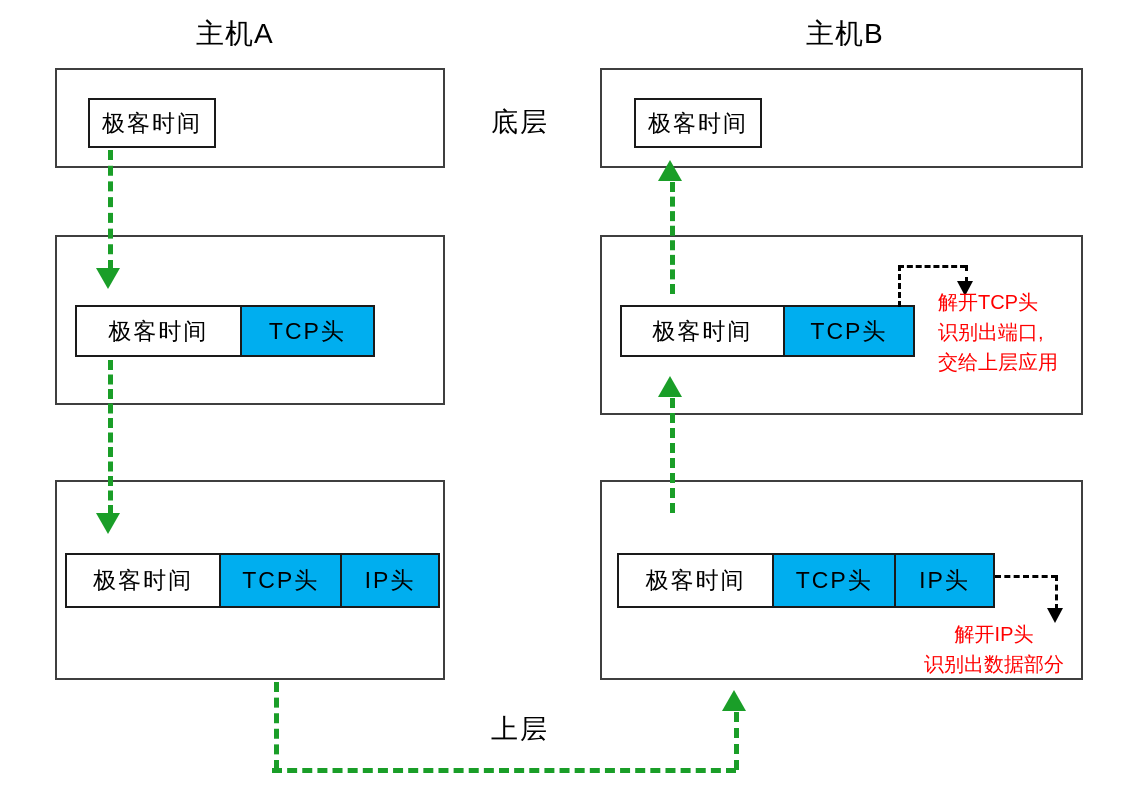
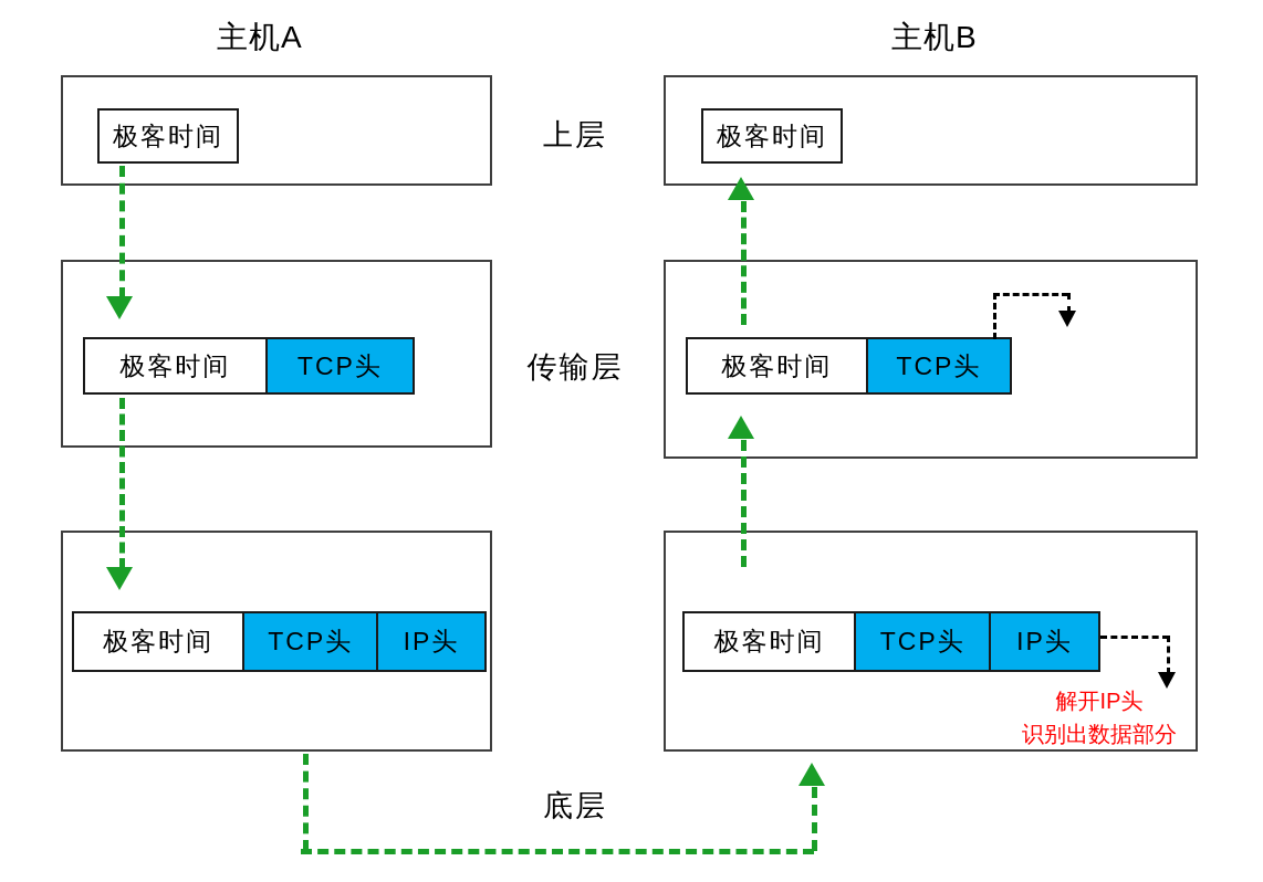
  主机A
  主机B
- 底层
+ 上层
+ 传输层
- 上层
+ 底层
  极客时间
  极客时间
  TCP头
  极客时间
  TCP头
  IP头
  极客时间
  极客时间
  TCP头
  极客时间
  TCP头
  IP头
- 解开TCP头
- 识别出端口,
- 交给上层应用
  解开IP头
  识别出数据部分
